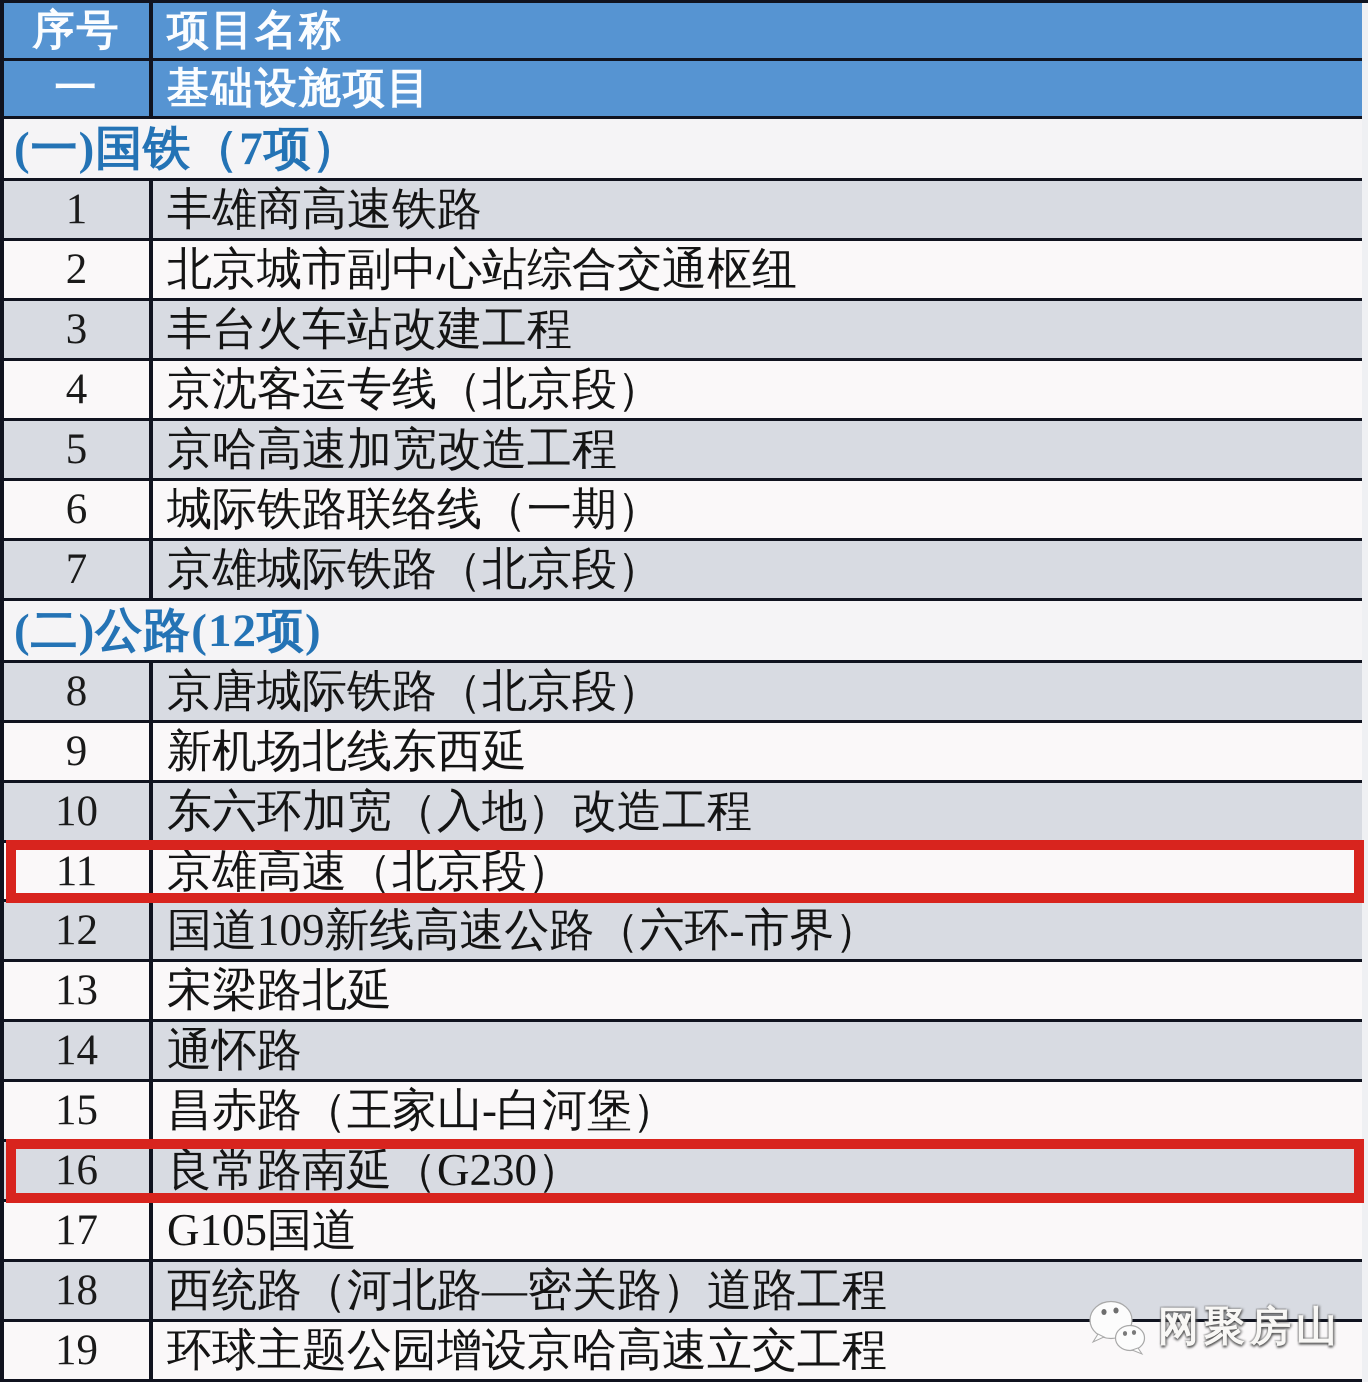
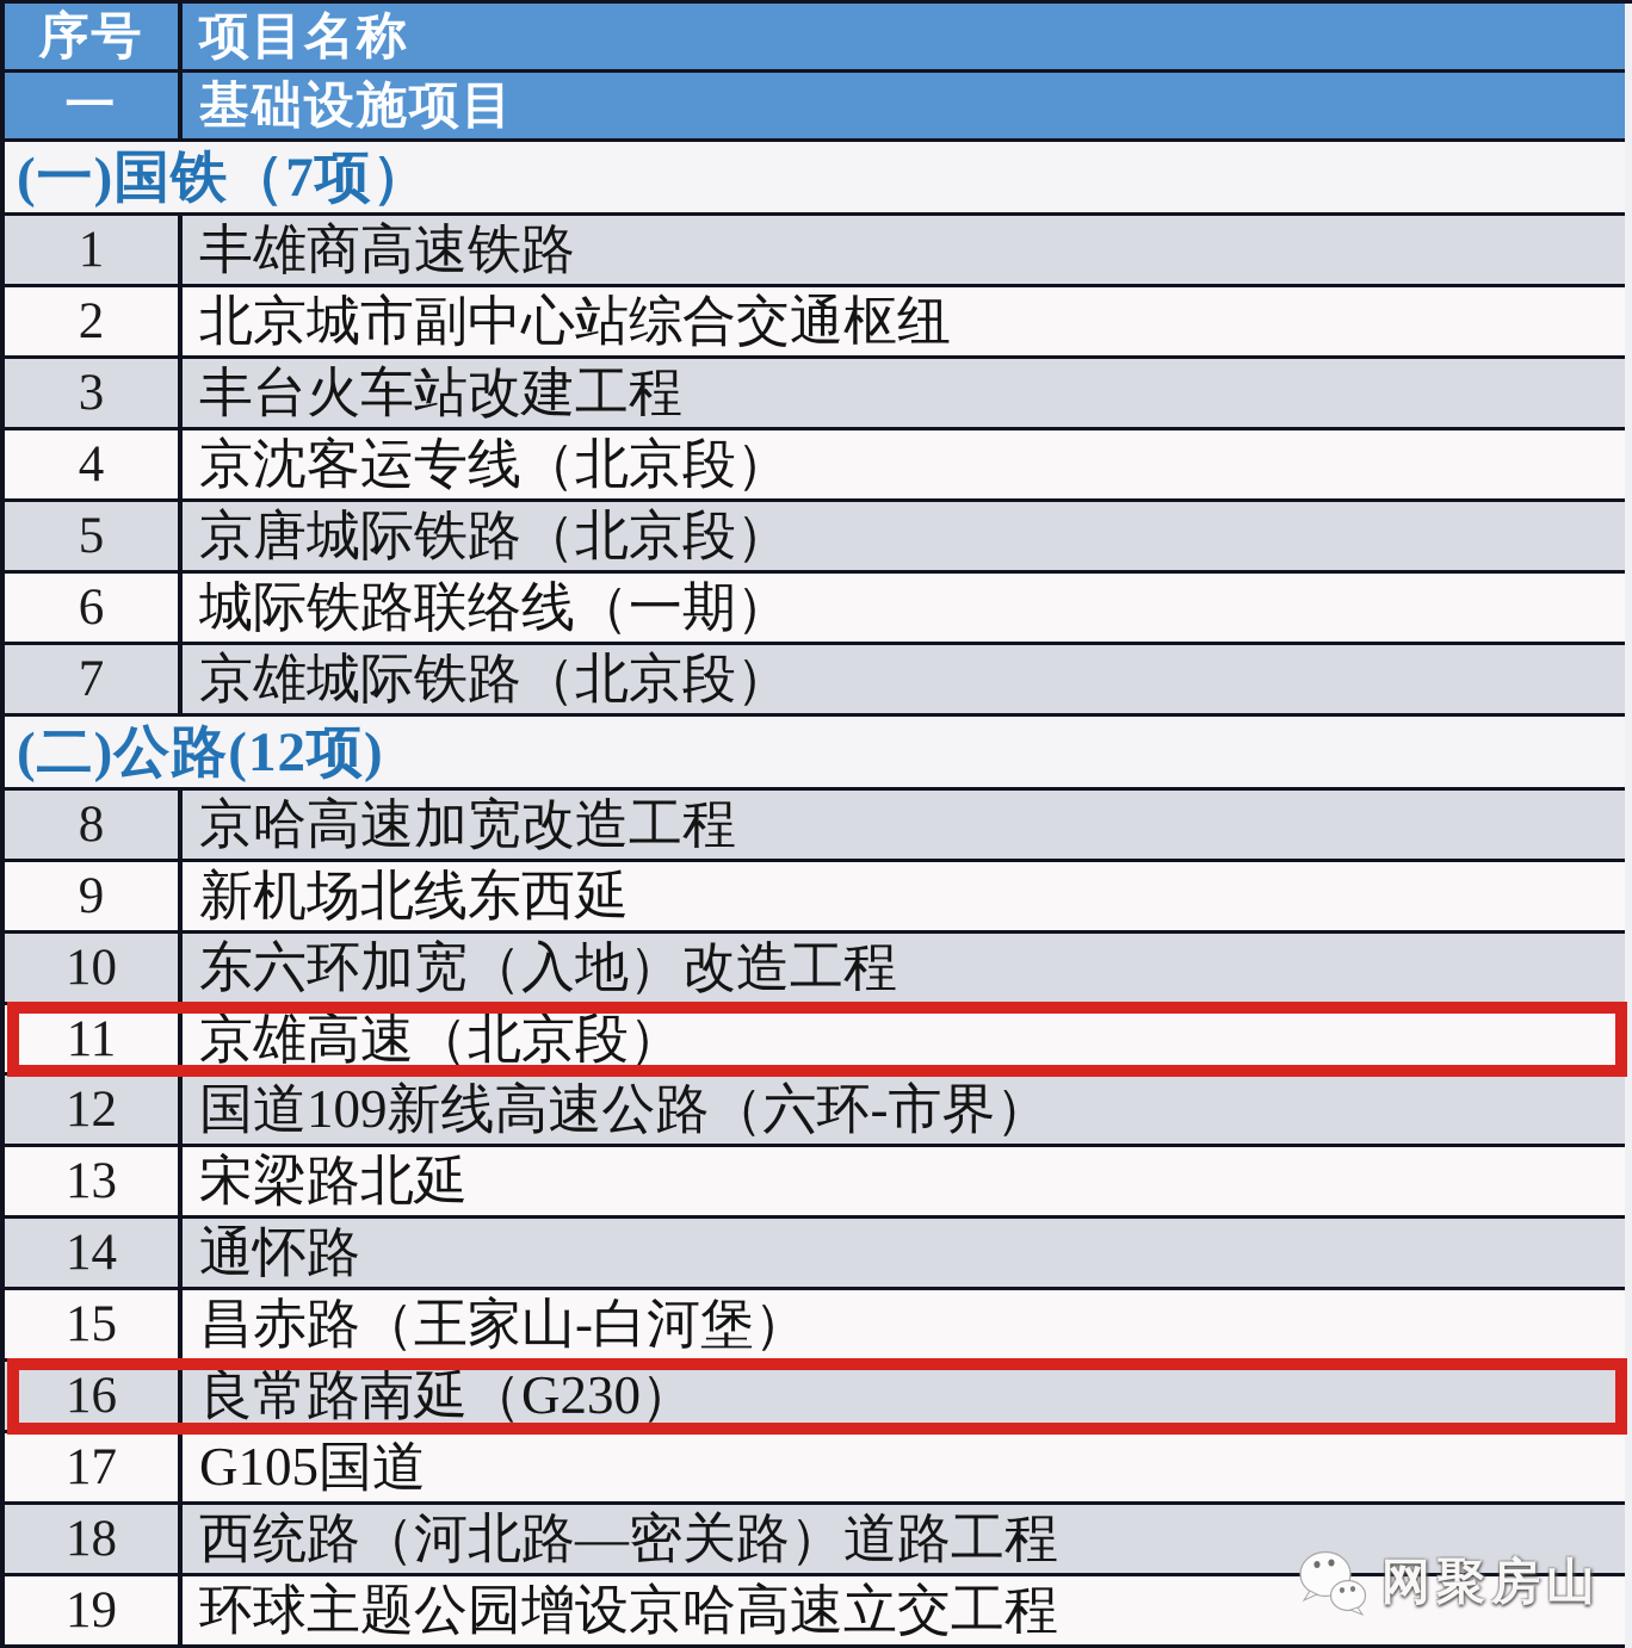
  序号
  项目名称
  一
  基础设施项目
  (一)国铁（7项）
  1
  丰雄商高速铁路
  2
  北京城市副中心站综合交通枢纽
  3
  丰台火车站改建工程
  4
  京沈客运专线（北京段）
  5
- 京哈高速加宽改造工程
+ 京唐城际铁路（北京段）
  6
  城际铁路联络线（一期）
  7
  京雄城际铁路（北京段）
  (二)公路(12项)
  8
- 京唐城际铁路（北京段）
+ 京哈高速加宽改造工程
  9
  新机场北线东西延
  10
  东六环加宽（入地）改造工程
  11
  京雄高速（北京段）
  12
  国道109新线高速公路（六环-市界）
  13
  宋梁路北延
  14
  通怀路
  15
  昌赤路（王家山-白河堡）
  16
  良常路南延（G230）
  17
  G105国道
  18
  西统路（河北路—密关路）道路工程
  19
  环球主题公园增设京哈高速立交工程
  网聚房山
